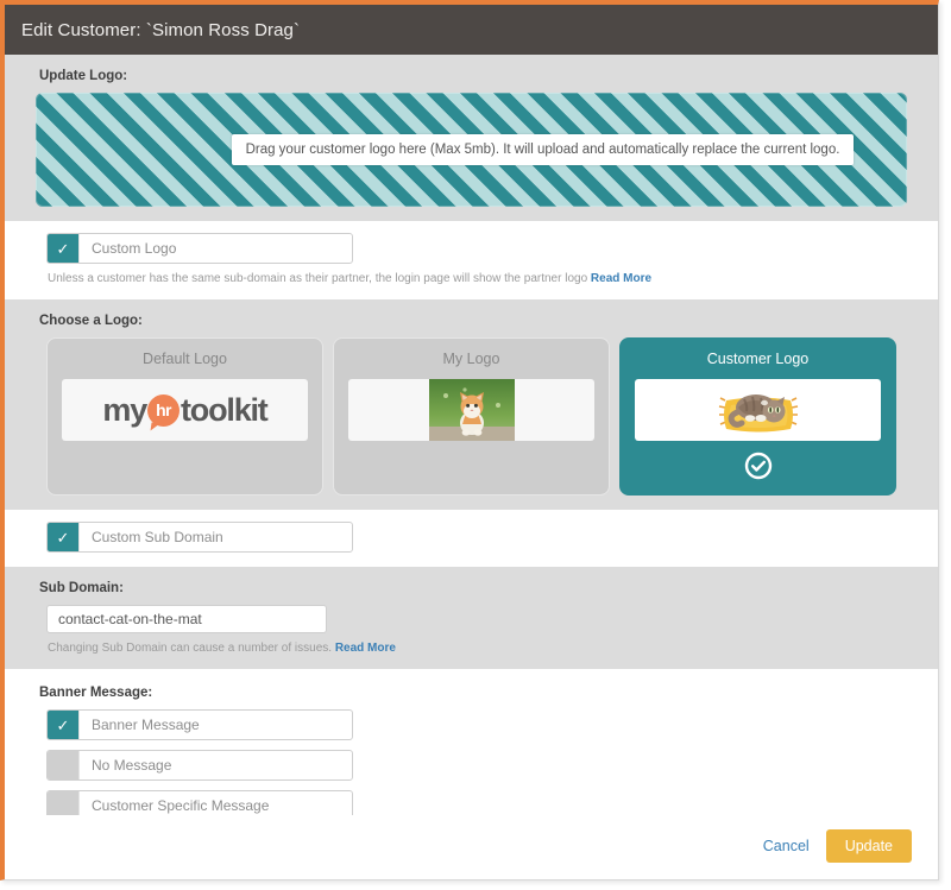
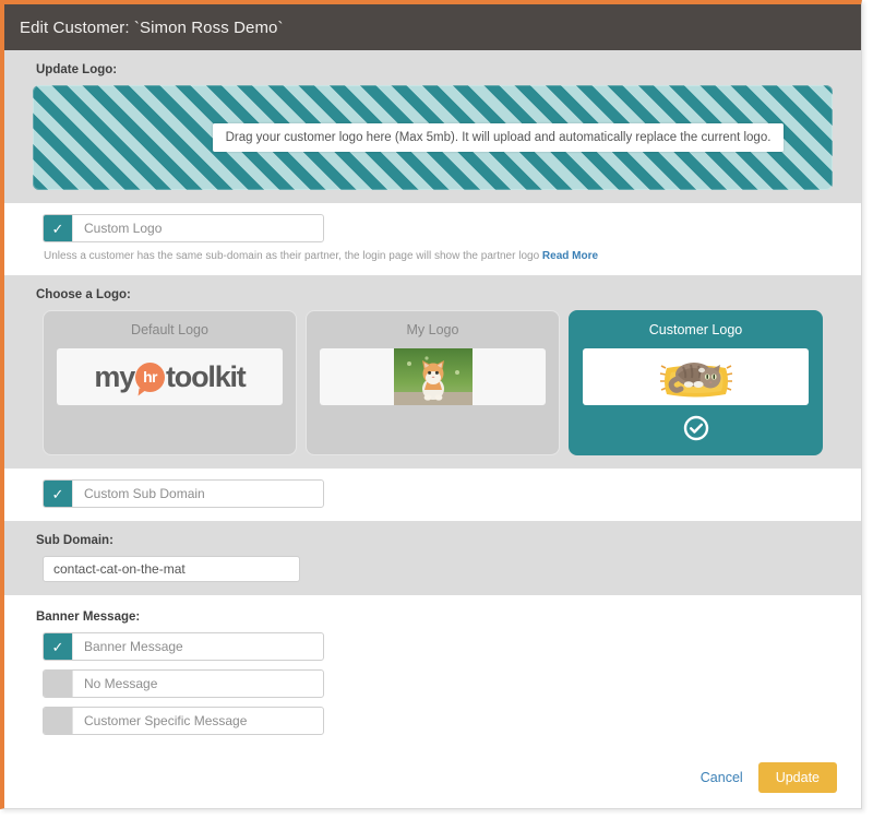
- Edit Customer: `Simon Ross Drag`
+ Edit Customer: `Simon Ross Demo`
  Update Logo:
  Drag your customer logo here (Max 5mb). It will upload and automatically replace the current logo.
  ✓
  Custom Logo
  Unless a customer has the same sub-domain as their partner, the login page will show the partner logo Read More
  Choose a Logo:
  Default Logo
  my
  hr
  toolkit
  My Logo
  Customer Logo
  ✓
  Custom Sub Domain
  Sub Domain:
  contact-cat-on-the-mat
- Changing Sub Domain can cause a number of issues. Read More
  Banner Message:
  ✓
  Banner Message
  No Message
  Customer Specific Message
  Cancel
  Update
